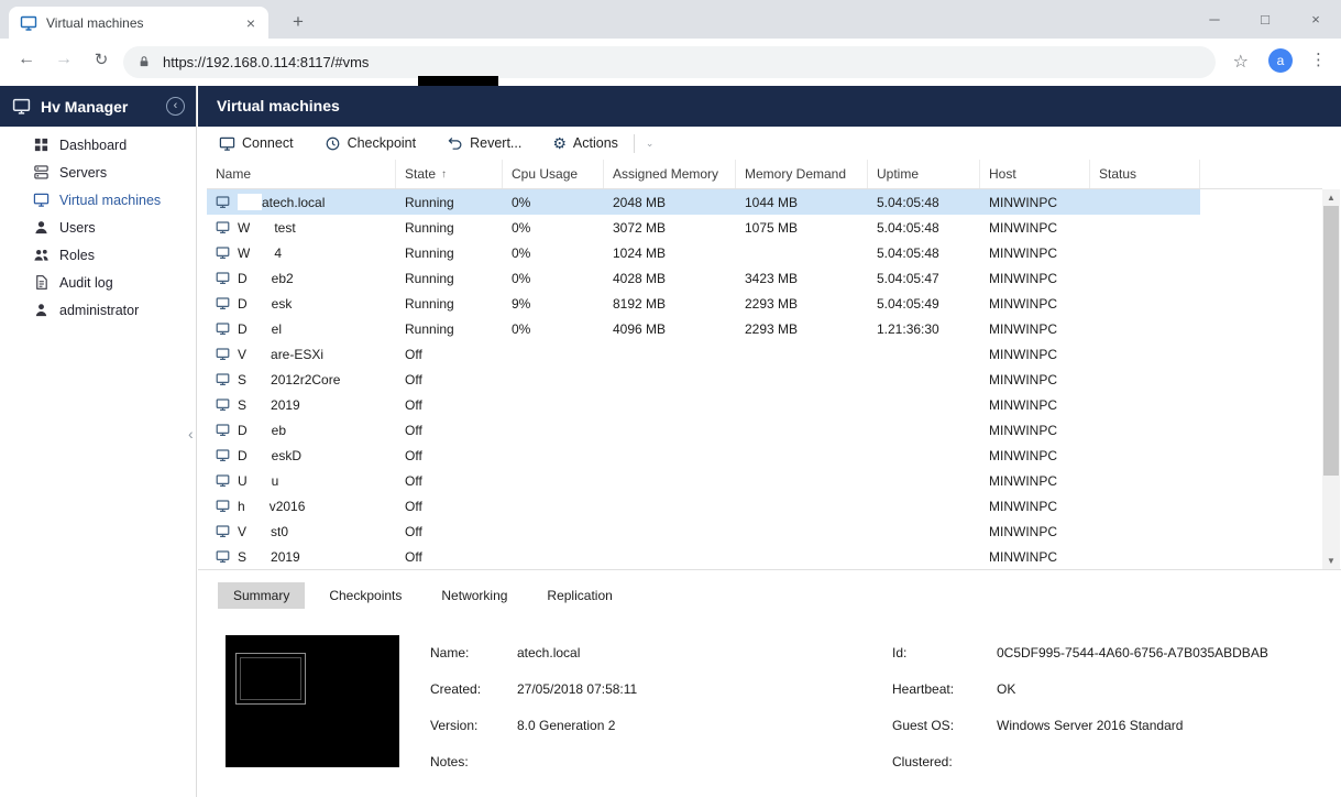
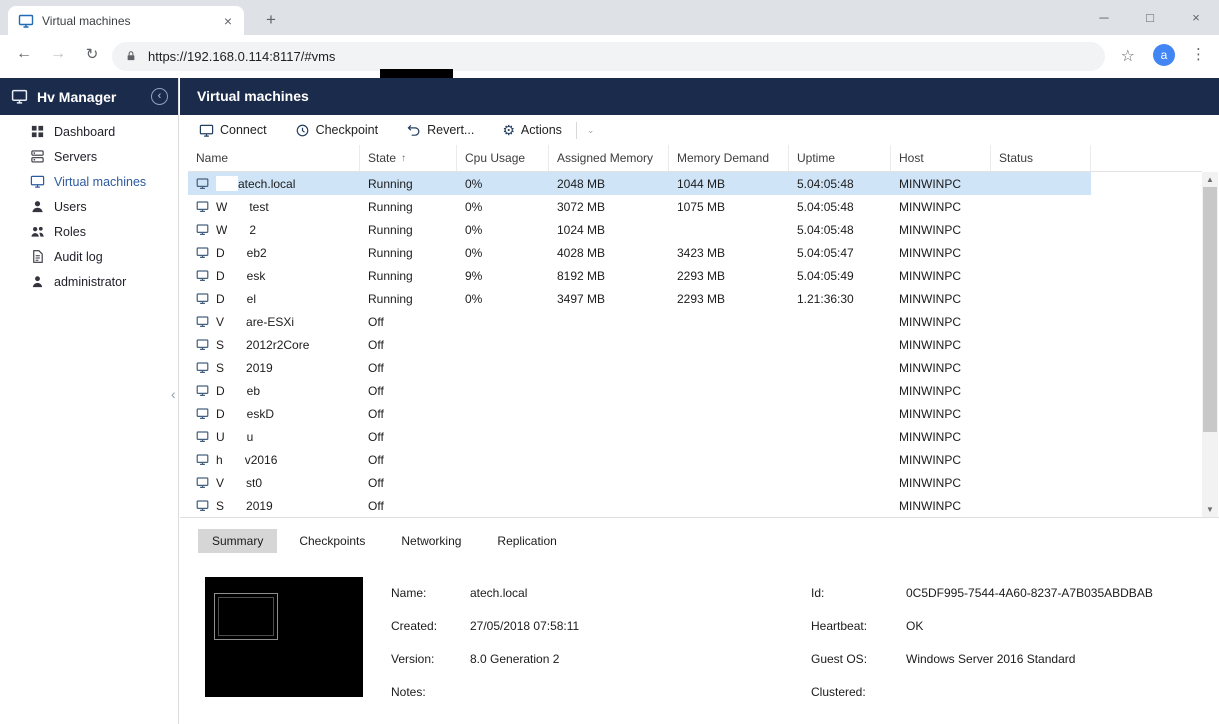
  Virtual machines
  ×
  +
  ─
  □
  ×
  ←
  →
  ↻
  https://192.168.0.114:8117/#vms
  ☆
  a
  ⋮
  Hv Manager
  ‹
  Dashboard
  Servers
  Virtual machines
  Users
  Roles
  Audit log
  administrator
  ‹
  Virtual machines
  Connect
  Checkpoint
  Revert...
  ⚙
  Actions
  ⌄
  Name
  State
  ↑
  Cpu Usage
  Assigned Memory
  Memory Demand
  Uptime
  Host
  Status
  atech.local
  Running
  0%
  2048 MB
  1044 MB
  5.04:05:48
  MINWINPC
  W
  test
  Running
  0%
  3072 MB
  1075 MB
  5.04:05:48
  MINWINPC
  W
- 4
+ 2
  Running
  0%
  1024 MB
  5.04:05:48
  MINWINPC
  D
  eb2
  Running
  0%
  4028 MB
  3423 MB
  5.04:05:47
  MINWINPC
  D
  esk
  Running
  9%
  8192 MB
  2293 MB
  5.04:05:49
  MINWINPC
  D
  el
  Running
  0%
- 4096 MB
+ 3497 MB
  2293 MB
  1.21:36:30
  MINWINPC
  V
  are-ESXi
  Off
  MINWINPC
  S
  2012r2Core
  Off
  MINWINPC
  S
  2019
  Off
  MINWINPC
  D
  eb
  Off
  MINWINPC
  D
  eskD
  Off
  MINWINPC
  U
  u
  Off
  MINWINPC
  h
  v2016
  Off
  MINWINPC
  V
  st0
  Off
  MINWINPC
  S
  2019
  Off
  MINWINPC
  ▲
  ▼
  Summary
  Checkpoints
  Networking
  Replication
  Name:
  atech.local
  Created:
  27/05/2018 07:58:11
  Version:
  8.0 Generation 2
  Notes:
  Id:
- 0C5DF995-7544-4A60-6756-A7B035ABDBAB
+ 0C5DF995-7544-4A60-8237-A7B035ABDBAB
  Heartbeat:
  OK
  Guest OS:
  Windows Server 2016 Standard
  Clustered:
